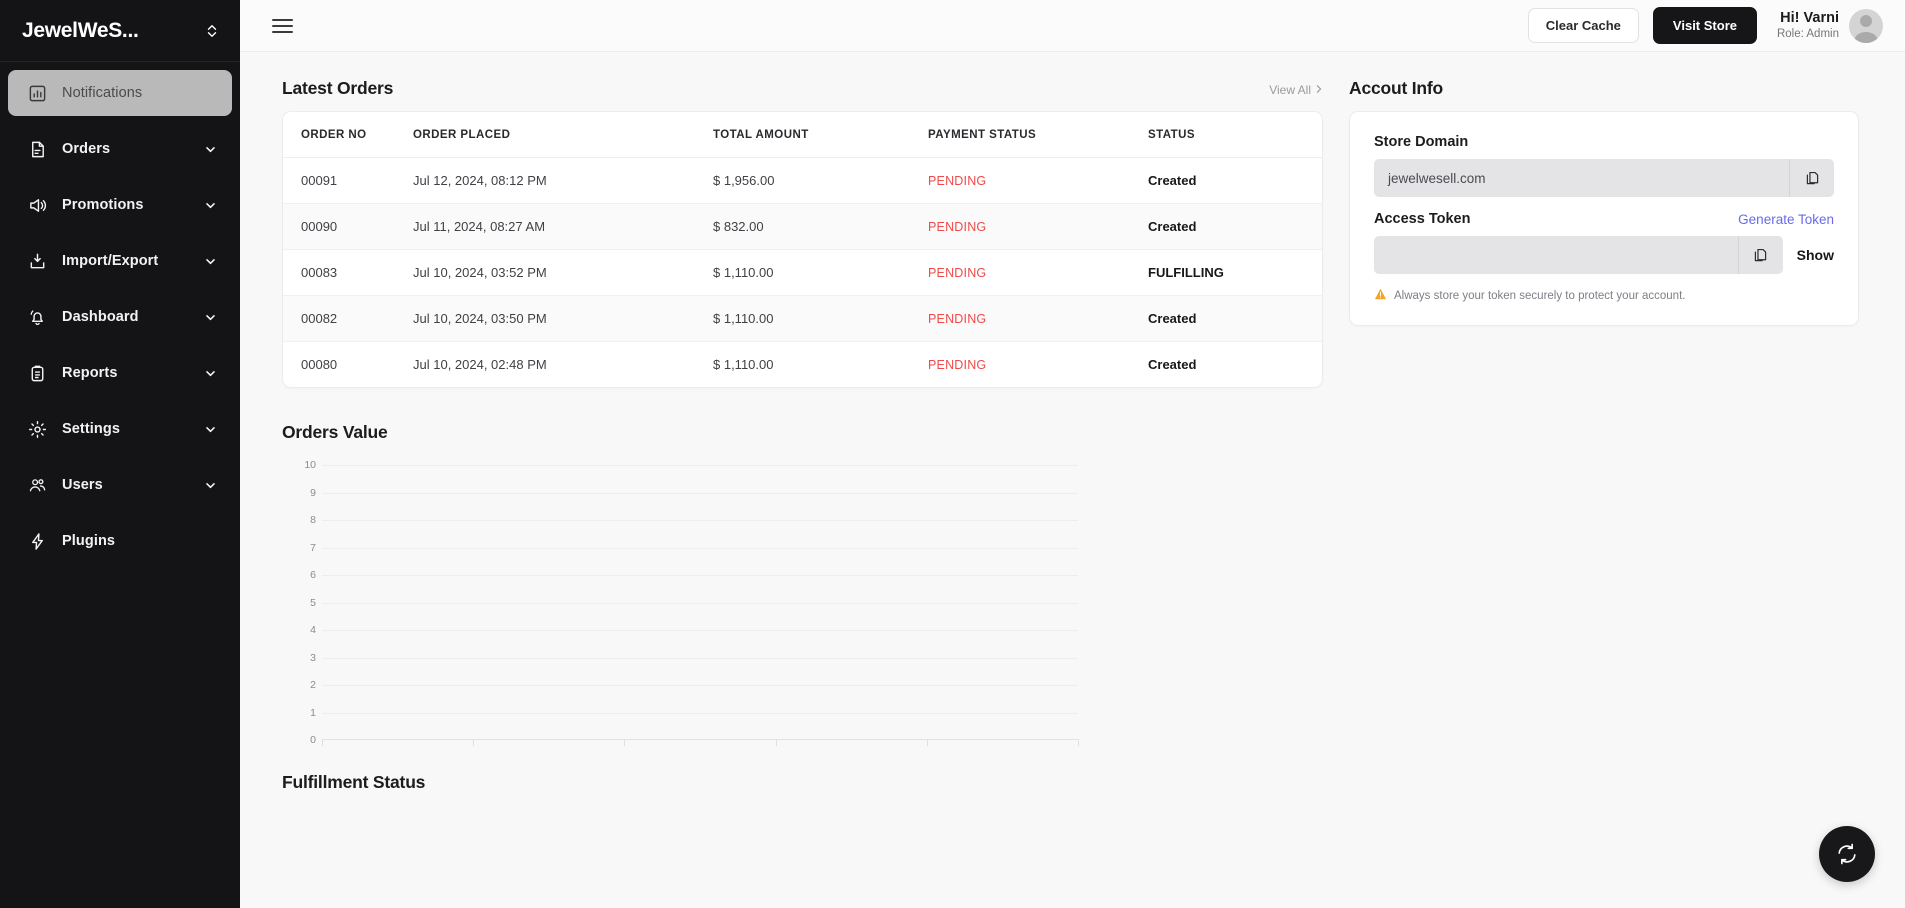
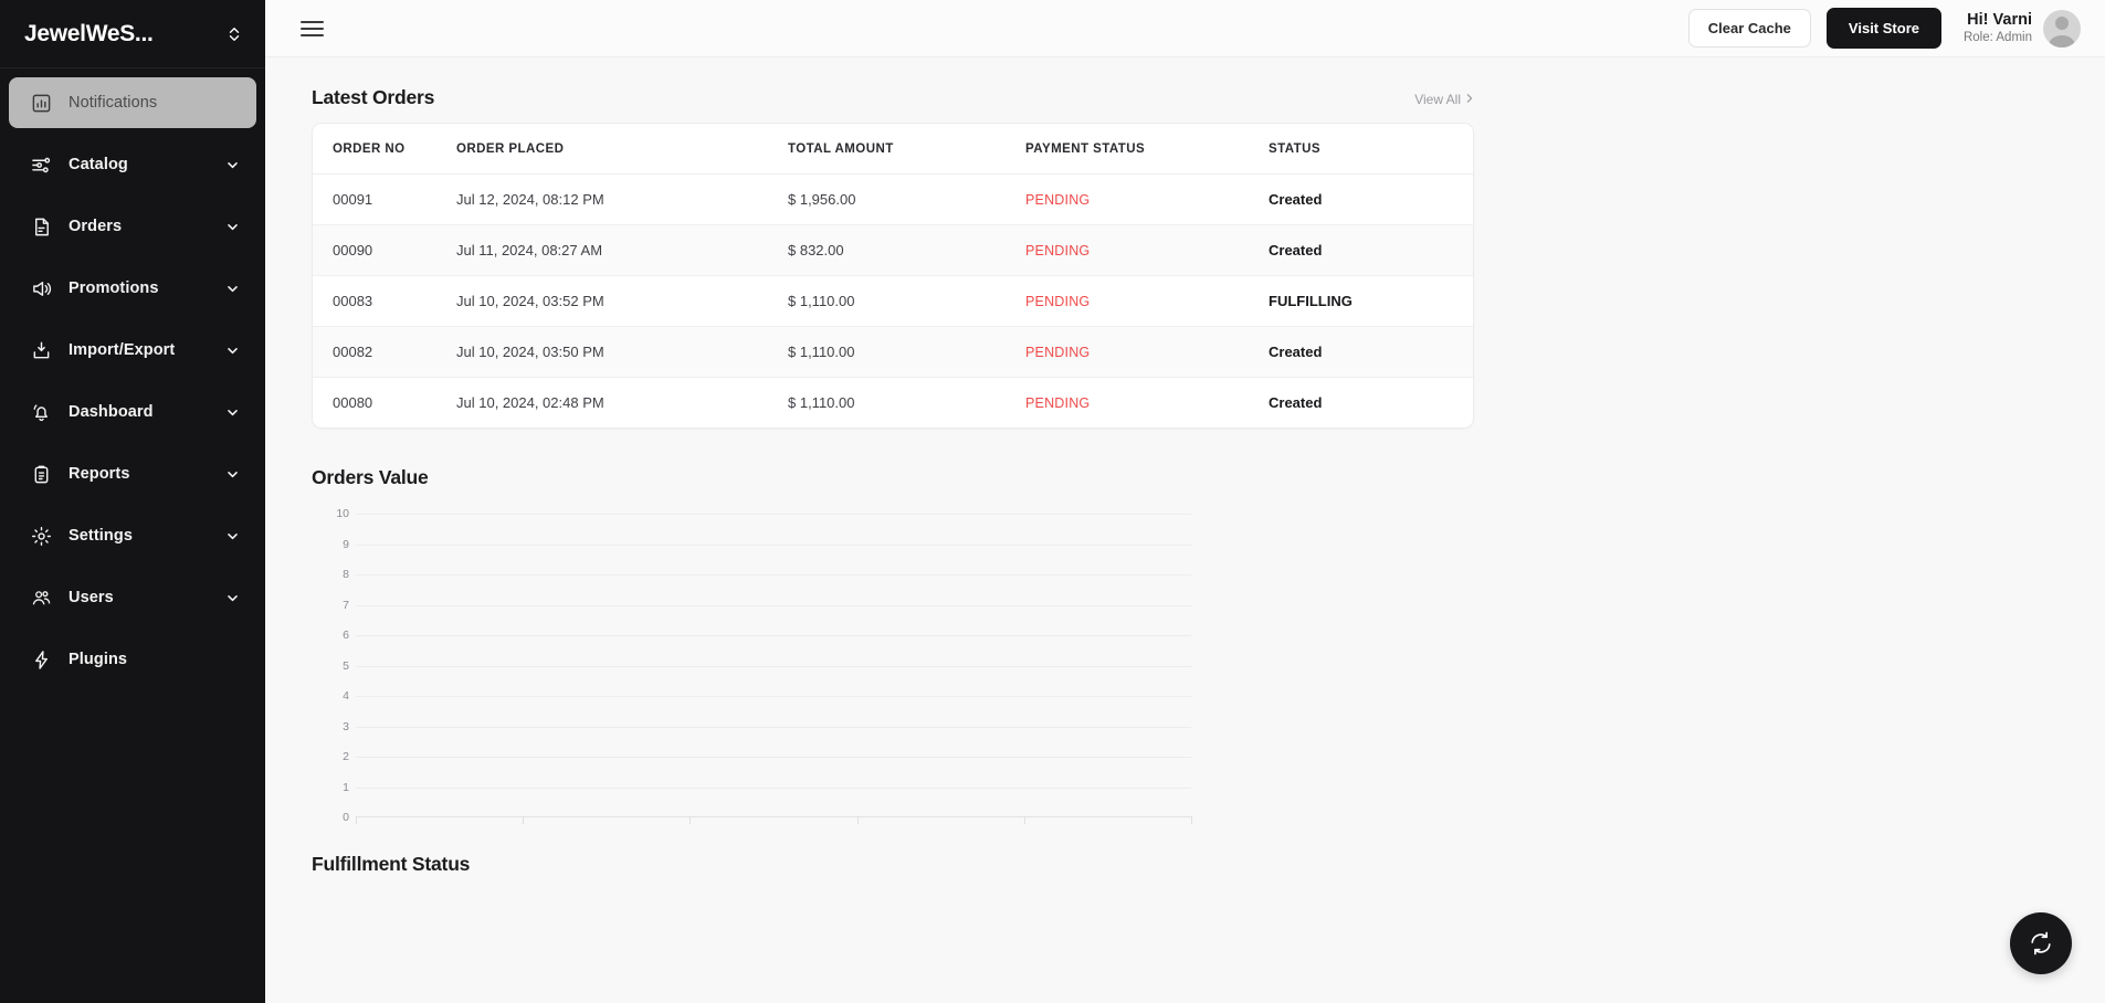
  JewelWeS...
  Notifications
+ Catalog
  Orders
  Promotions
  Import/Export
  Dashboard
  Reports
  Settings
  Users
  Plugins
  Clear Cache
  Visit Store
  Hi! Varni
  Role: Admin
  Latest Orders
  View All
  ORDER NO	ORDER PLACED	TOTAL AMOUNT	PAYMENT STATUS	STATUS
  00091	Jul 12, 2024, 08:12 PM	$ 1,956.00	PENDING	Created
  00090	Jul 11, 2024, 08:27 AM	$ 832.00	PENDING	Created
  00083	Jul 10, 2024, 03:52 PM	$ 1,110.00	PENDING	FULFILLING
  00082	Jul 10, 2024, 03:50 PM	$ 1,110.00	PENDING	Created
  00080	Jul 10, 2024, 02:48 PM	$ 1,110.00	PENDING	Created
- Accout Info
- Store Domain
- jewelwesell.com
- Access Token
- Generate Token
- Show
- Always store your token securely to protect your account.
  Orders Value
  10
  9
  8
  7
  6
  5
  4
  3
  2
  1
  0
  Fulfillment Status
